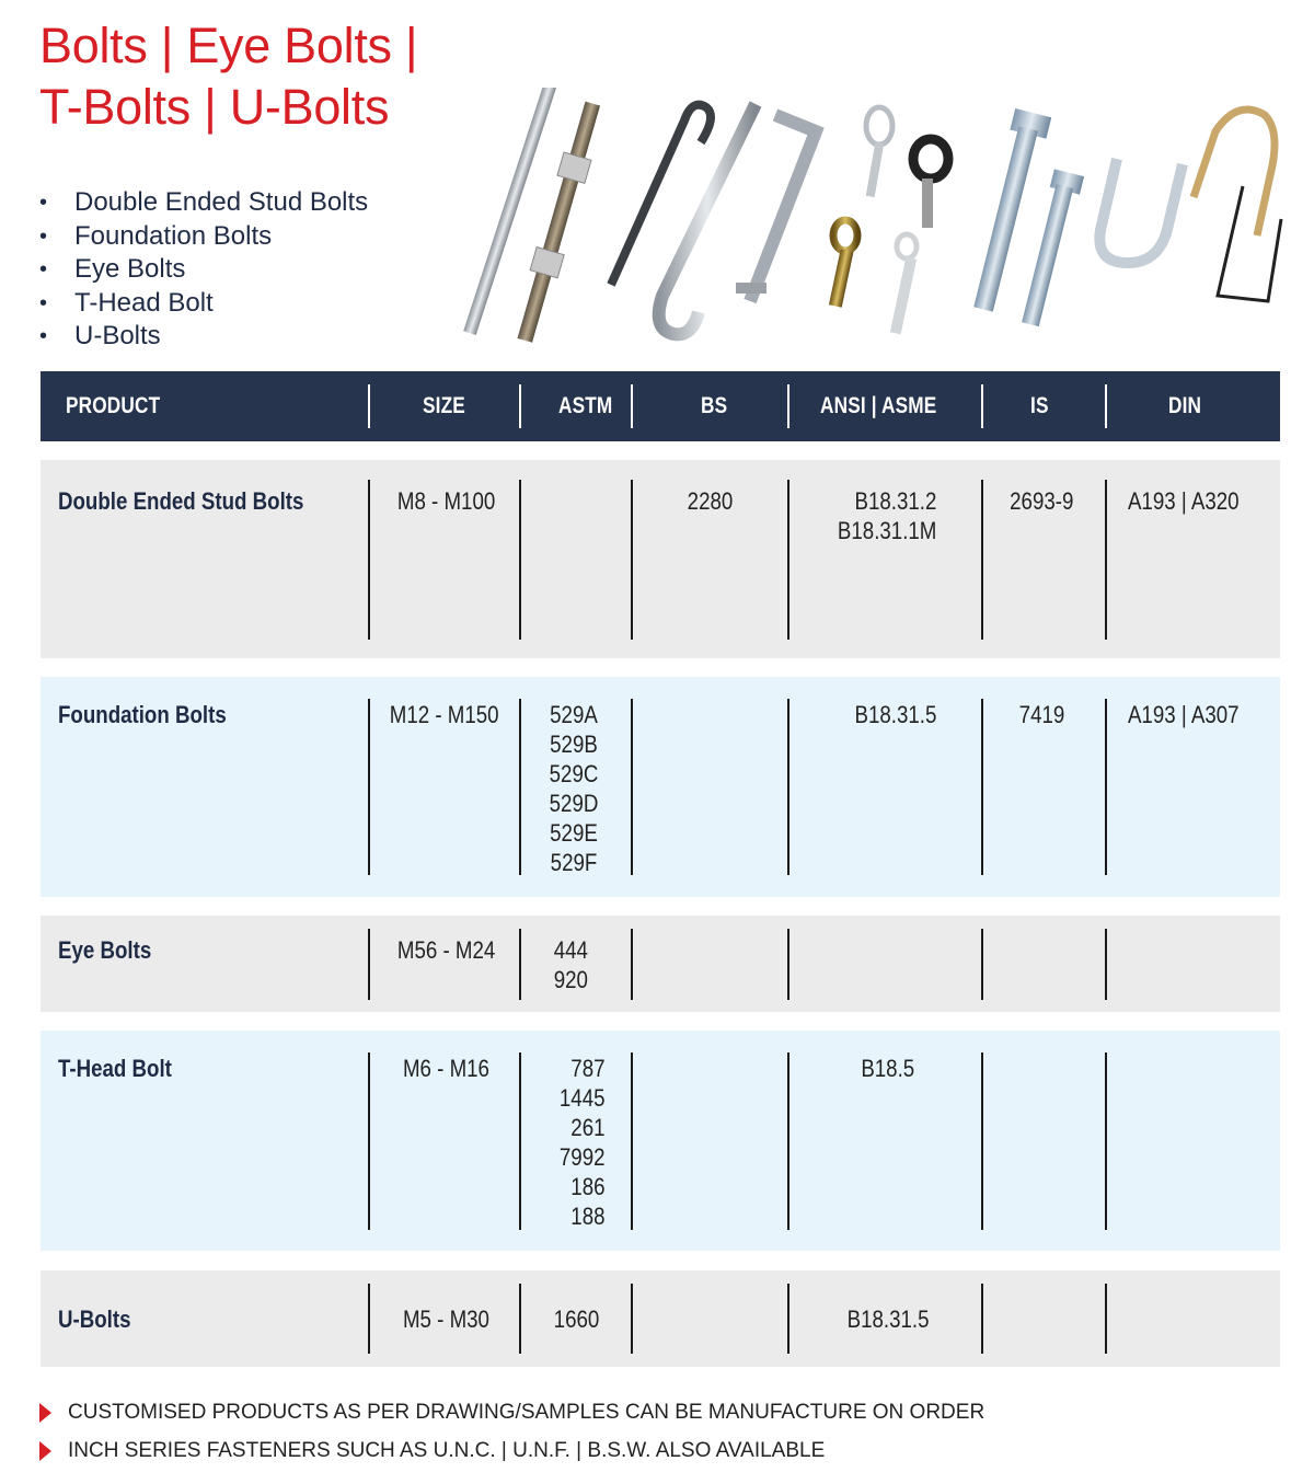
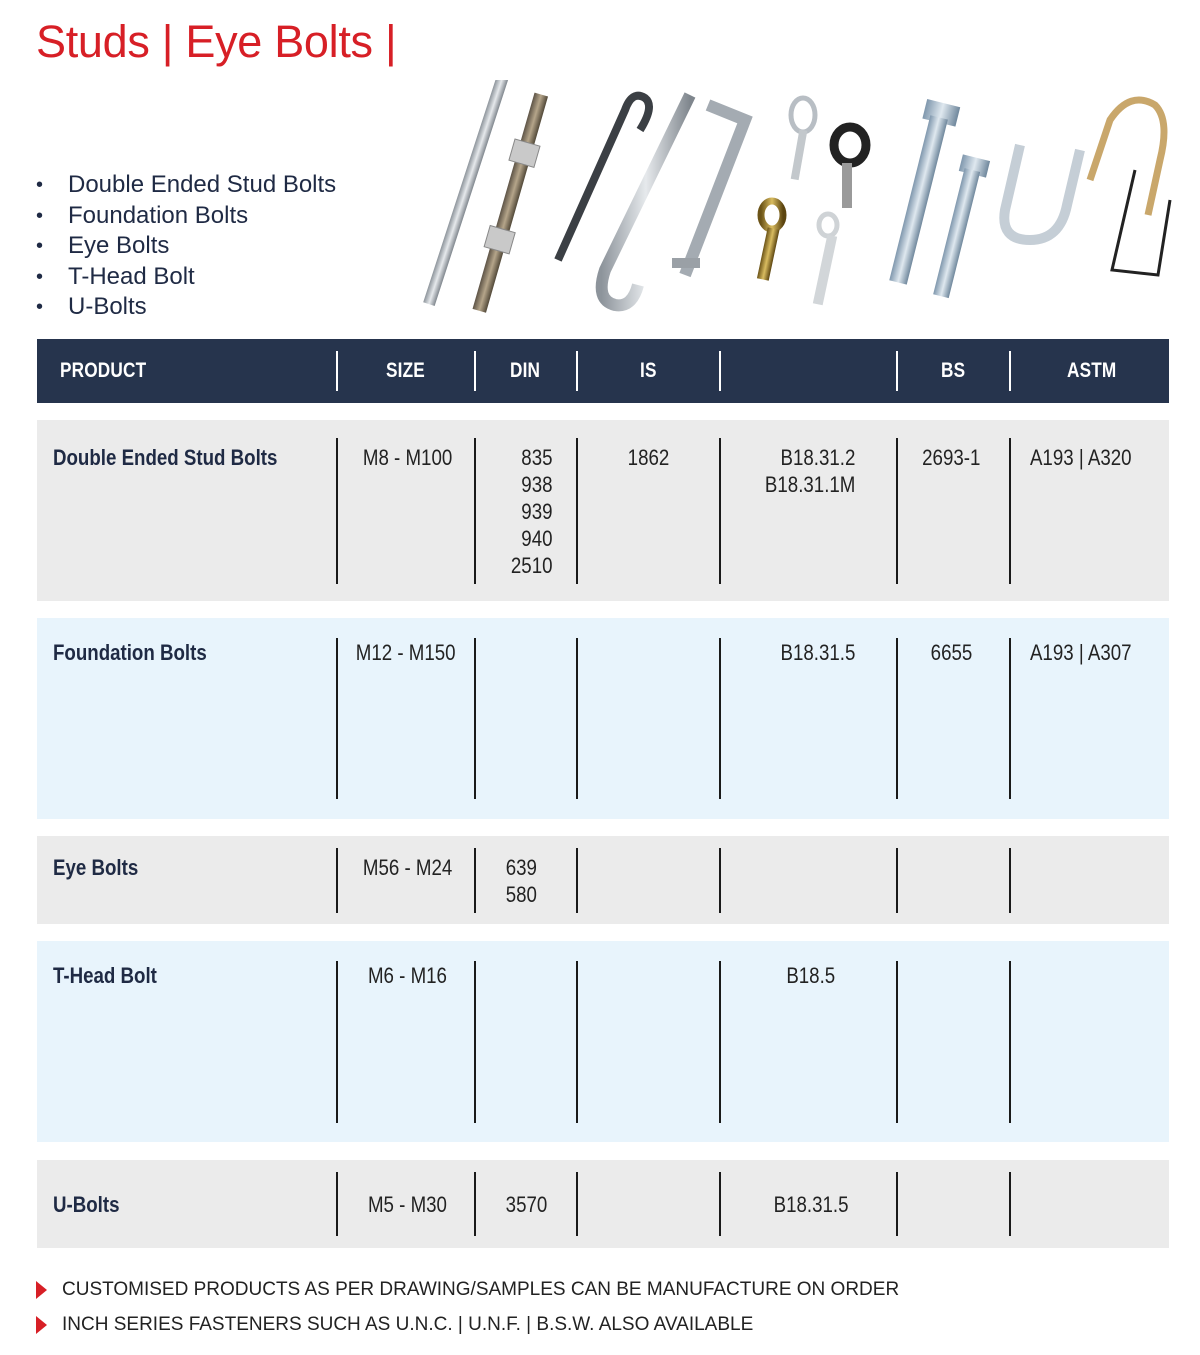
- Bolts | Eye Bolts |
+ Studs | Eye Bolts |
- T-Bolts | U-Bolts
  Double Ended Stud Bolts
  Foundation Bolts
  Eye Bolts
  T-Head Bolt
  U-Bolts
  PRODUCT
  SIZE
- ASTM
+ DIN
- BS
+ IS
- ANSI | ASME
- IS
+ BS
- DIN
+ ASTM
  Double Ended Stud Bolts
  M8 - M100
+ 835
+ 938
+ 939
+ 940
+ 2510
- 2280
+ 1862
  B18.31.2
  B18.31.1M
- 2693-9
+ 2693-1
  A193 | A320
  Foundation Bolts
  M12 - M150
- 529A
- 529B
- 529C
- 529D
- 529E
- 529F
  B18.31.5
- 7419
+ 6655
  A193 | A307
  Eye Bolts
  M56 - M24
- 444
+ 639
- 920
+ 580
  T-Head Bolt
  M6 - M16
- 787
- 1445
- 261
- 7992
- 186
- 188
  B18.5
  U-Bolts
  M5 - M30
- 1660
+ 3570
  B18.31.5
  CUSTOMISED PRODUCTS AS PER DRAWING/SAMPLES CAN BE MANUFACTURE ON ORDER
  INCH SERIES FASTENERS SUCH AS U.N.C. | U.N.F. | B.S.W. ALSO AVAILABLE
